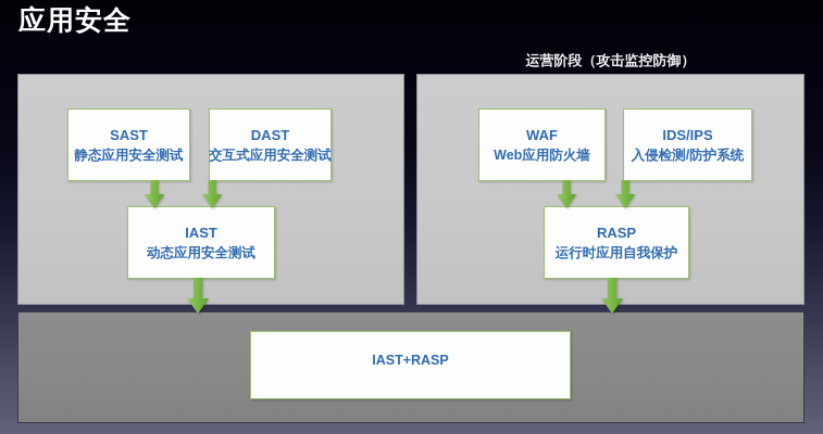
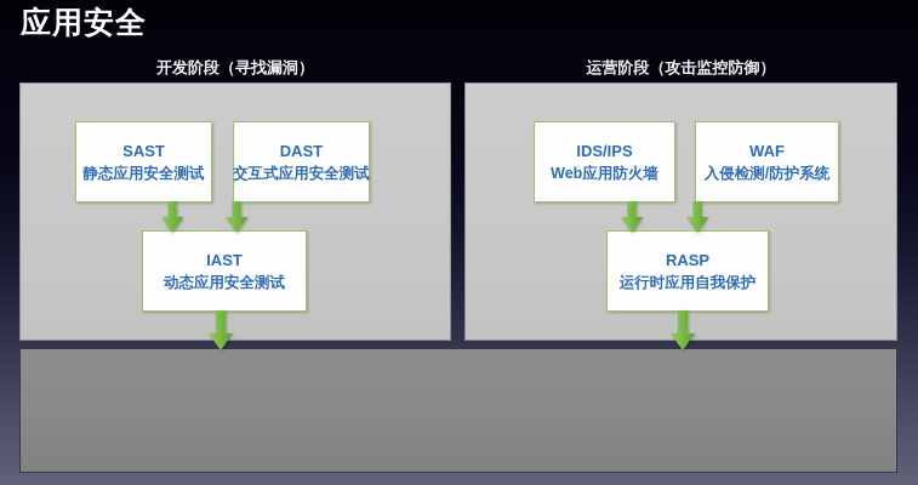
  应用安全
+ 开发阶段（寻找漏洞）
  运营阶段（攻击监控防御）
  SAST
  静态应用安全测试
  DAST
  交互式应用安全测试
  IAST
  动态应用安全测试
- WAF
+ IDS/IPS
  Web应用防火墙
- IDS/IPS
+ WAF
  入侵检测/防护系统
  RASP
  运行时应用自我保护
- IAST+RASP
